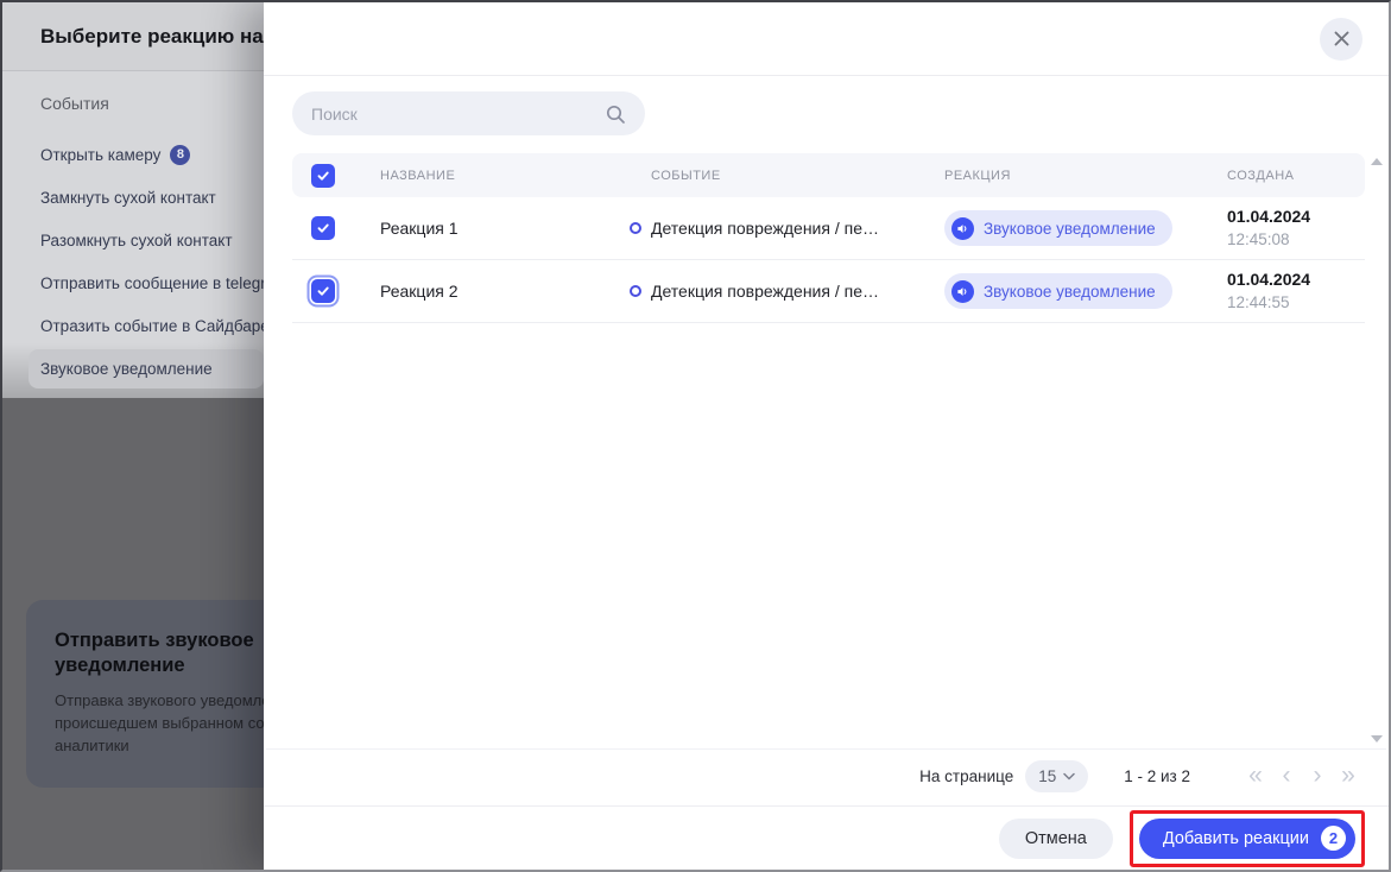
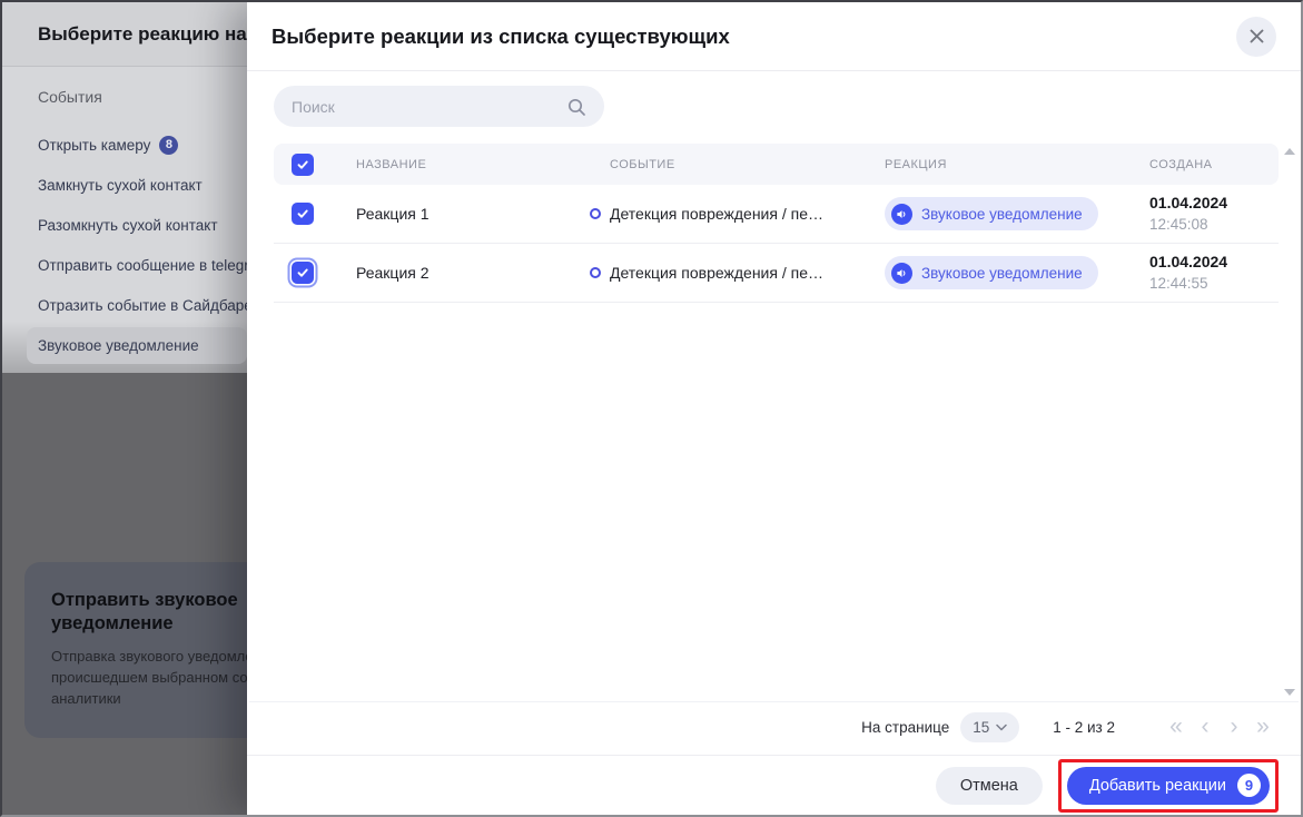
  Отправить звуковое уведомление
  Отправка звукового уведомл происшедшем выбранном со аналитики
  Выберите реакцию на
  События
  Открыть камеру
  8
  Замкнуть сухой контакт
  Разомкнуть сухой контакт
  Отправить сообщение в teleg
  Отразить событие в Сайдбар
  Звуковое уведомление
+ Выберите реакции из списка существующих
  Поиск
  НАЗВАНИЕ
  СОБЫТИЕ
  РЕАКЦИЯ
  СОЗДАНА
  Реакция 1
  Детекция повреждения / пе…
  Звуковое уведомление
  01.04.2024
  12:45:08
  Реакция 2
  Детекция повреждения / пе…
  Звуковое уведомление
  01.04.2024
  12:44:55
  На странице
  15
  1 - 2 из 2
  «
  ‹
  ›
  »
  Отмена
  Добавить реакции
- 2
+ 9
